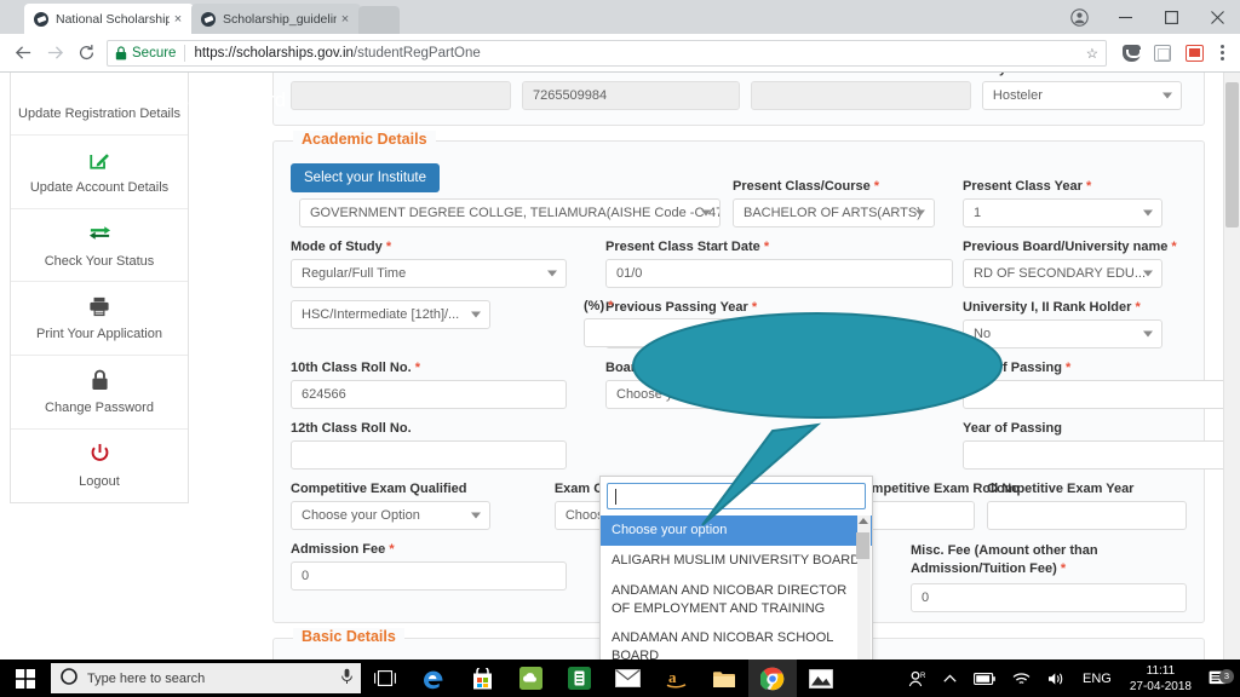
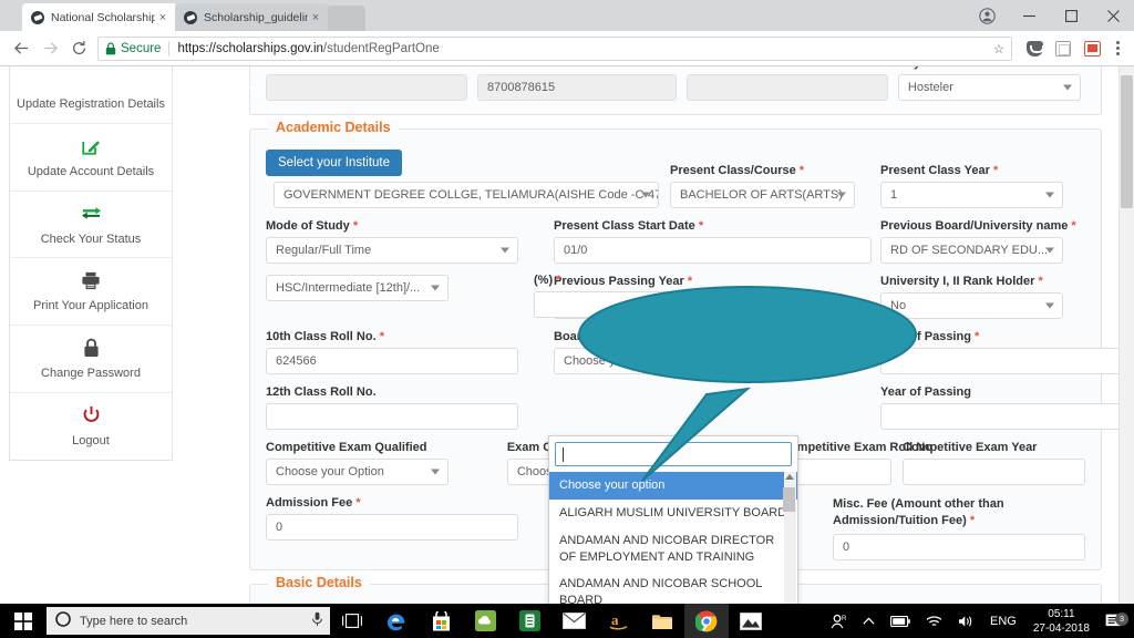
  National Scholarship
  ×
  Scholarship_guidelin
  ×
  Secure
  https://scholarships.gov.in
  /studentRegPartOne
  ☆
  Update Registration Details
  Update Account Details
  Check Your Status
  Print Your Application
  Change Password
  Logout
- 7265509984
+ 8700878615
  Hosteler
  Academic Details
  Select your Institute
  GOVERNMENT DEGREE COLLGE, TELIAMURA(AISHE Code -C-4
  Present Class/Course *
  BACHELOR OF ARTS(ARTS)
  Present Class Year *
  1
  Mode of Study *
  Regular/Full Time
  Present Class Start Date *
  01/0
  Previous Board/University name *
  RD OF SECONDARY EDU...
  HSC/Intermediate [12th]/...
  Previous Passing Year *
  University I, II Rank Holder *
  No
  (%) *
  10th Class Roll No. *
  624566
  12th Class Roll No.
  Year of Passing
  Competitive Exam Qualified
  Choose your Option
  mpetitive Exam Roll No
  Competitive Exam Year
  Admission Fee *
  0
  Misc. Fee (Amount other than Admission/Tuition Fee) *
  0
  Basic Details
  Choose your option
  ALIGARH MUSLIM UNIVERSITY BOARD
  ANDAMAN AND NICOBAR DIRECTOR OF EMPLOYMENT AND TRAINING
  ANDAMAN AND NICOBAR SCHOOL BOARD
  Select class 10 board
  Type here to search
  a
  ENG
- 11:11
+ 05:11
  27-04-2018
  3
